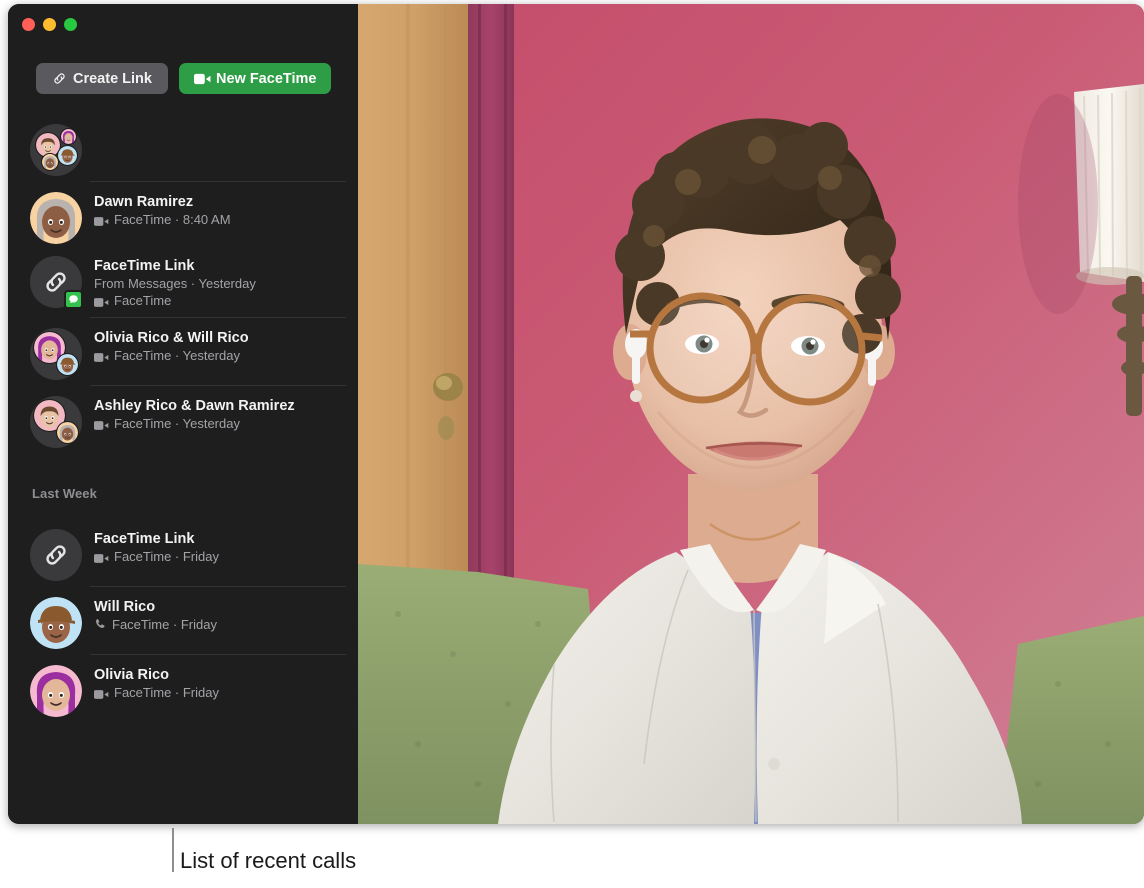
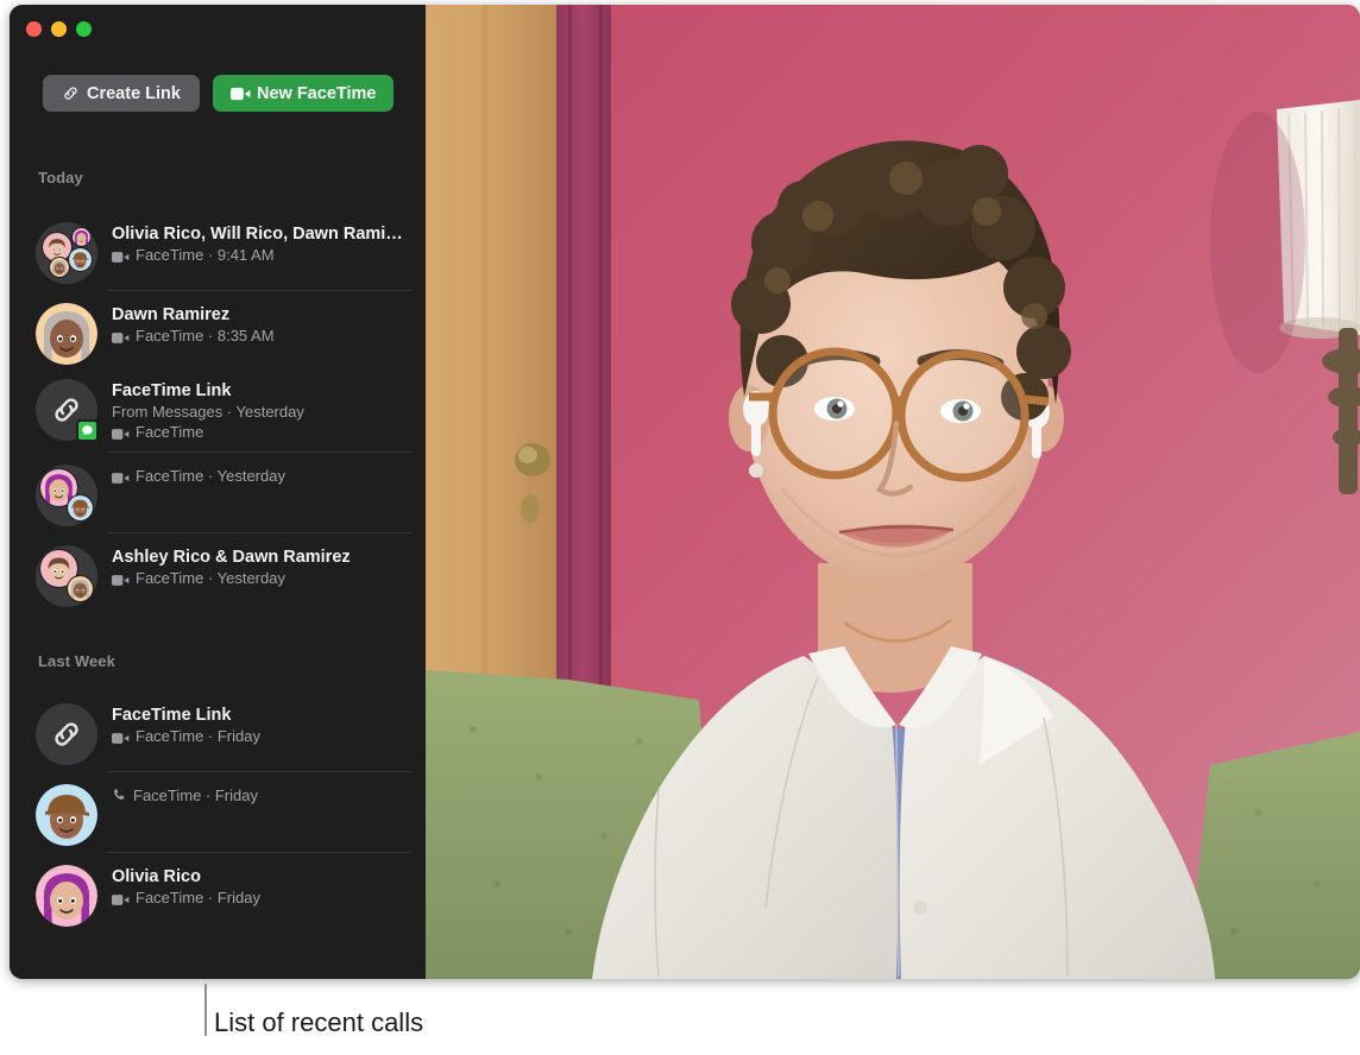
  Create Link
  New FaceTime
+ Today
+ Olivia Rico, Will Rico, Dawn Rami…
+ FaceTime · 9:41 AM
  Dawn Ramirez
- FaceTime · 8:40 AM
+ FaceTime · 8:35 AM
  FaceTime Link
  From Messages · Yesterday
  FaceTime
- Olivia Rico & Will Rico
  FaceTime · Yesterday
  Ashley Rico & Dawn Ramirez
  FaceTime · Yesterday
  Last Week
  FaceTime Link
  FaceTime · Friday
- Will Rico
  FaceTime · Friday
  Olivia Rico
  FaceTime · Friday
  List of recent calls
